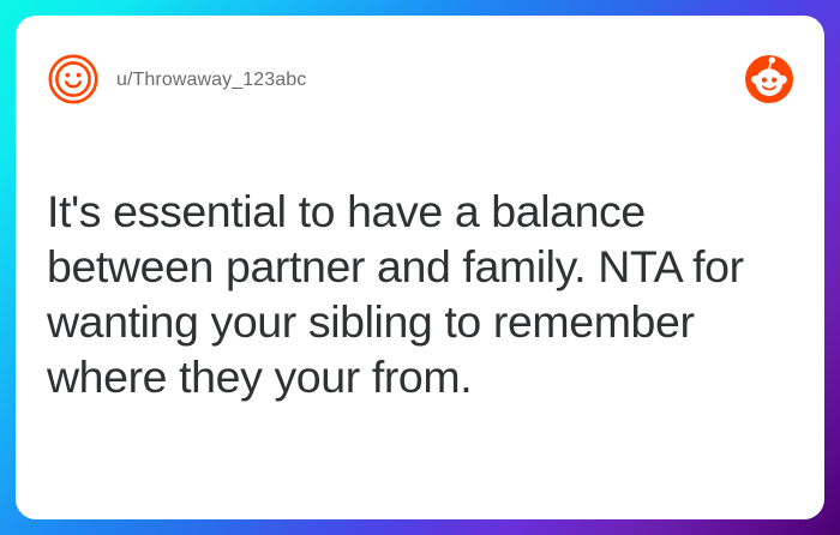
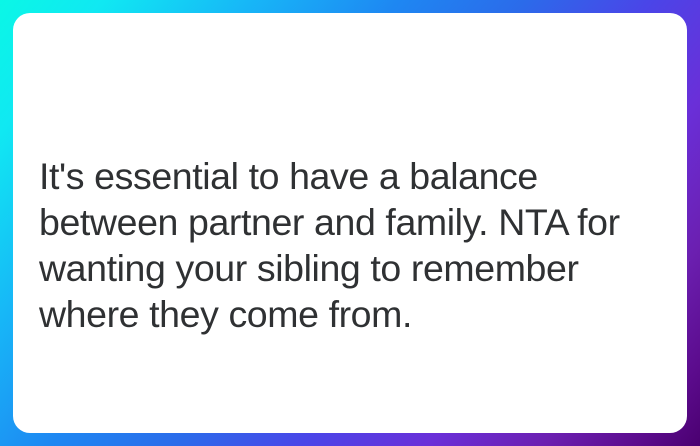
- u/Throwaway_123abc
- It's essential to have a balance between partner and family. NTA for wanting your sibling to remember where they your from.
+ It's essential to have a balance between partner and family. NTA for wanting your sibling to remember where they come from.
